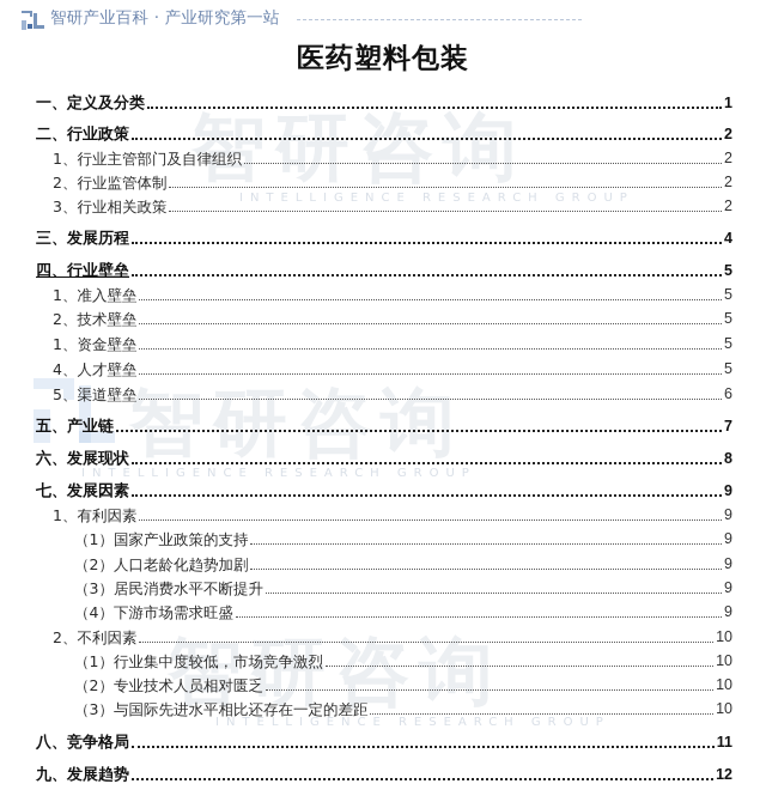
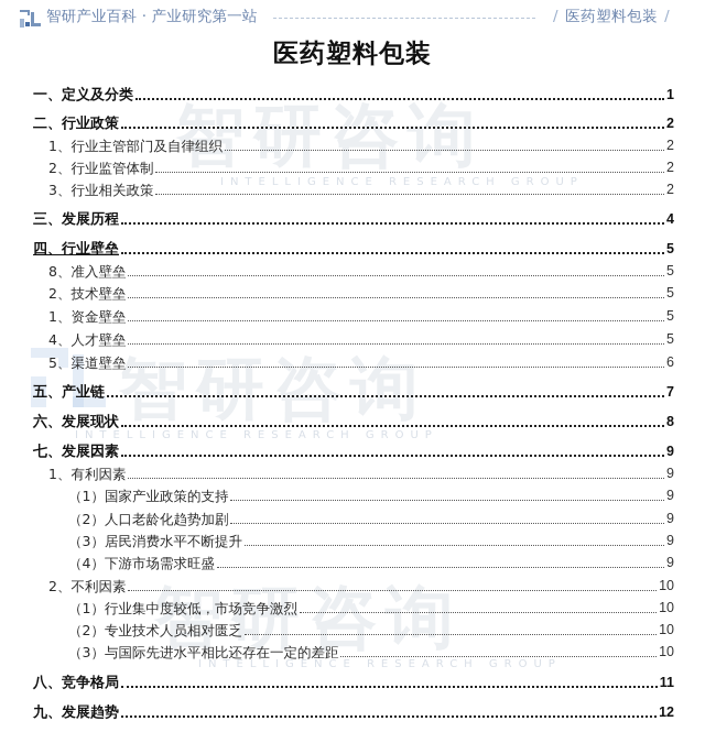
  智研产业百科 · 产业研究第一站
+ / 医药塑料包装 /
  医药塑料包装
  智研咨询
  INTELLIGENCE RESEARCH GROUP
  智研咨询
  INTELLIGENCE RESEARCH GROUP
  智研咨询
  INTELLIGENCE RESEARCH GROUP
  一、定义及分类
  1
  二、行业政策
  2
  1、行业主管部门及自律组织
  2
  2、行业监管体制
  2
  3、行业相关政策
  2
  三、发展历程
  4
  四、行业壁垒
  5
- 1、准入壁垒
+ 8、准入壁垒
  5
  2、技术壁垒
  5
  1、资金壁垒
  5
  4、人才壁垒
  5
  5、渠道壁垒
  6
  五、产业链
  7
  六、发展现状
  8
  七、发展因素
  9
  1、有利因素
  9
  （1）国家产业政策的支持
  9
  （2）人口老龄化趋势加剧
  9
  （3）居民消费水平不断提升
  9
  （4）下游市场需求旺盛
  9
  2、不利因素
  10
  （1）行业集中度较低，市场竞争激烈
  10
  （2）专业技术人员相对匮乏
  10
  （3）与国际先进水平相比还存在一定的差距
  10
  八、竞争格局
  11
  九、发展趋势
  12
